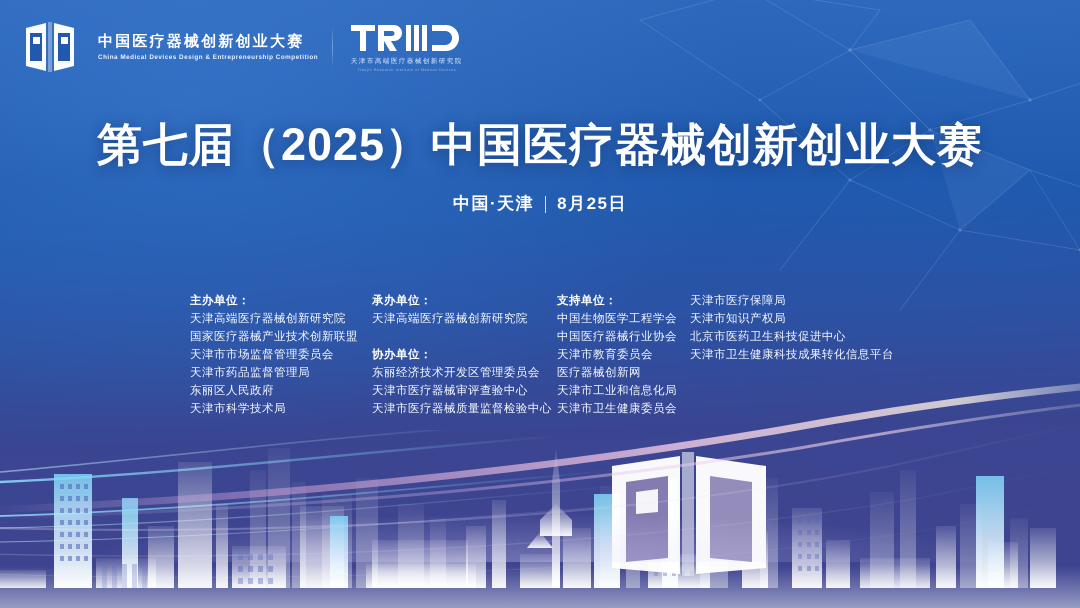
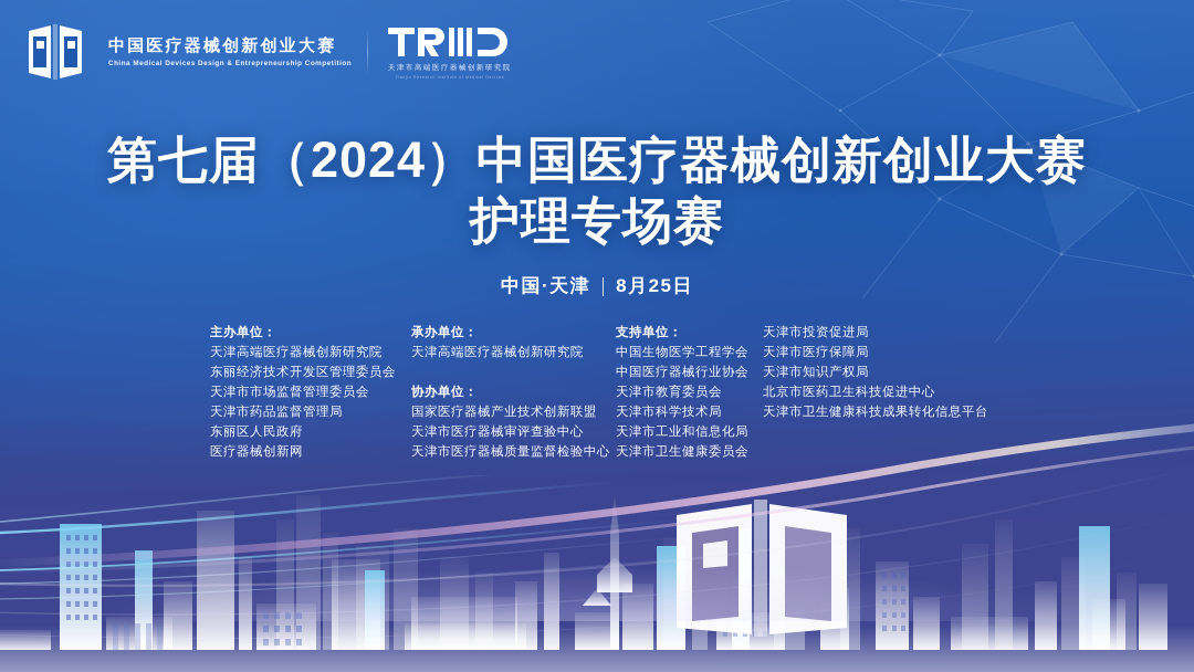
  中国医疗器械创新创业大赛
- 第七届（2025）中国医疗器械创新创业大赛
+ 第七届（2024）中国医疗器械创新创业大赛
+ 护理专场赛
  中国·天津
  8月25日
  主办单位：
  天津高端医疗器械创新研究院
- 国家医疗器械产业技术创新联盟
+ 东丽经济技术开发区管理委员会
  天津市市场监督管理委员会
  天津市药品监督管理局
  东丽区人民政府
- 天津市科学技术局
+ 医疗器械创新网
  承办单位：
  天津高端医疗器械创新研究院
  协办单位：
- 东丽经济技术开发区管理委员会
+ 国家医疗器械产业技术创新联盟
  天津市医疗器械审评查验中心
  天津市医疗器械质量监督检验中心
  支持单位：
  中国生物医学工程学会
  中国医疗器械行业协会
  天津市教育委员会
- 医疗器械创新网
+ 天津市科学技术局
  天津市工业和信息化局
  天津市卫生健康委员会
+ 天津市投资促进局
  天津市医疗保障局
  天津市知识产权局
  北京市医药卫生科技促进中心
  天津市卫生健康科技成果转化信息平台
